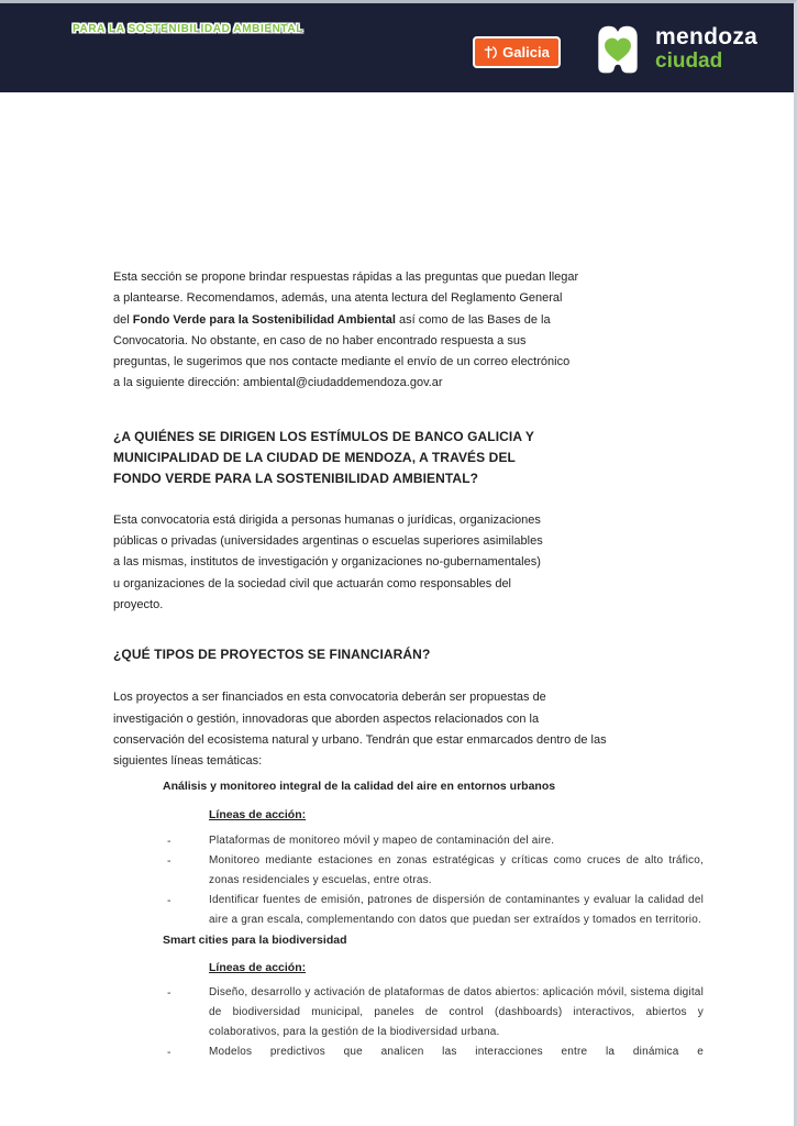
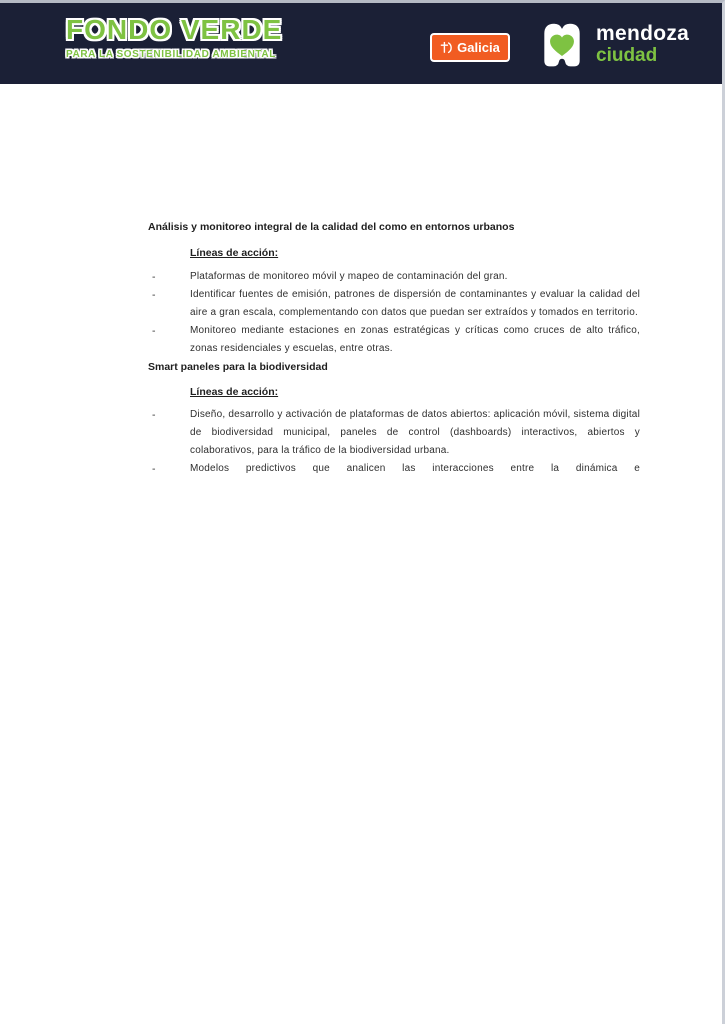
+ FONDO VERDE
  PARA LA SOSTENIBILIDAD AMBIENTAL
  Galicia
  mendoza
  ciudad
- Esta sección se propone brindar respuestas rápidas a las preguntas que puedan llegar
- a plantearse. Recomendamos, además, una atenta lectura del Reglamento General
- del Fondo Verde para la Sostenibilidad Ambiental así como de las Bases de la
- Convocatoria. No obstante, en caso de no haber encontrado respuesta a sus
- preguntas, le sugerimos que nos contacte mediante el envío de un correo electrónico
- a la siguiente dirección: ambiental@ciudaddemendoza.gov.ar
- ¿A QUIÉNES SE DIRIGEN LOS ESTÍMULOS DE BANCO GALICIA Y
- MUNICIPALIDAD DE LA CIUDAD DE MENDOZA, A TRAVÉS DEL
- FONDO VERDE PARA LA SOSTENIBILIDAD AMBIENTAL?
- Esta convocatoria está dirigida a personas humanas o jurídicas, organizaciones
- públicas o privadas (universidades argentinas o escuelas superiores asimilables
- a las mismas, institutos de investigación y organizaciones no-gubernamentales)
- u organizaciones de la sociedad civil que actuarán como responsables del
- proyecto.
- ¿QUÉ TIPOS DE PROYECTOS SE FINANCIARÁN?
- Los proyectos a ser financiados en esta convocatoria deberán ser propuestas de
- investigación o gestión, innovadoras que aborden aspectos relacionados con la
- conservación del ecosistema natural y urbano. Tendrán que estar enmarcados dentro de las
- siguientes líneas temáticas:
- Análisis y monitoreo integral de la calidad del aire en entornos urbanos
+ Análisis y monitoreo integral de la calidad del como en entornos urbanos
  Líneas de acción:
  -
- Plataformas de monitoreo móvil y mapeo de contaminación del aire.
+ Plataformas de monitoreo móvil y mapeo de contaminación del gran.
  -
- Monitoreo mediante estaciones en zonas estratégicas y críticas como cruces de alto tráfico, zonas residenciales y escuelas, entre otras.
+ Identificar fuentes de emisión, patrones de dispersión de contaminantes y evaluar la calidad del aire a gran escala, complementando con datos que puedan ser extraídos y tomados en territorio.
  -
- Identificar fuentes de emisión, patrones de dispersión de contaminantes y evaluar la calidad del aire a gran escala, complementando con datos que puedan ser extraídos y tomados en territorio.
+ Monitoreo mediante estaciones en zonas estratégicas y críticas como cruces de alto tráfico, zonas residenciales y escuelas, entre otras.
- Smart cities para la biodiversidad
+ Smart paneles para la biodiversidad
  Líneas de acción:
  -
- Diseño, desarrollo y activación de plataformas de datos abiertos: aplicación móvil, sistema digital de biodiversidad municipal, paneles de control (dashboards) interactivos, abiertos y colaborativos, para la gestión de la biodiversidad urbana.
+ Diseño, desarrollo y activación de plataformas de datos abiertos: aplicación móvil, sistema digital de biodiversidad municipal, paneles de control (dashboards) interactivos, abiertos y colaborativos, para la tráfico de la biodiversidad urbana.
  -
  Modelos predictivos que analicen las interacciones entre la dinámica e
